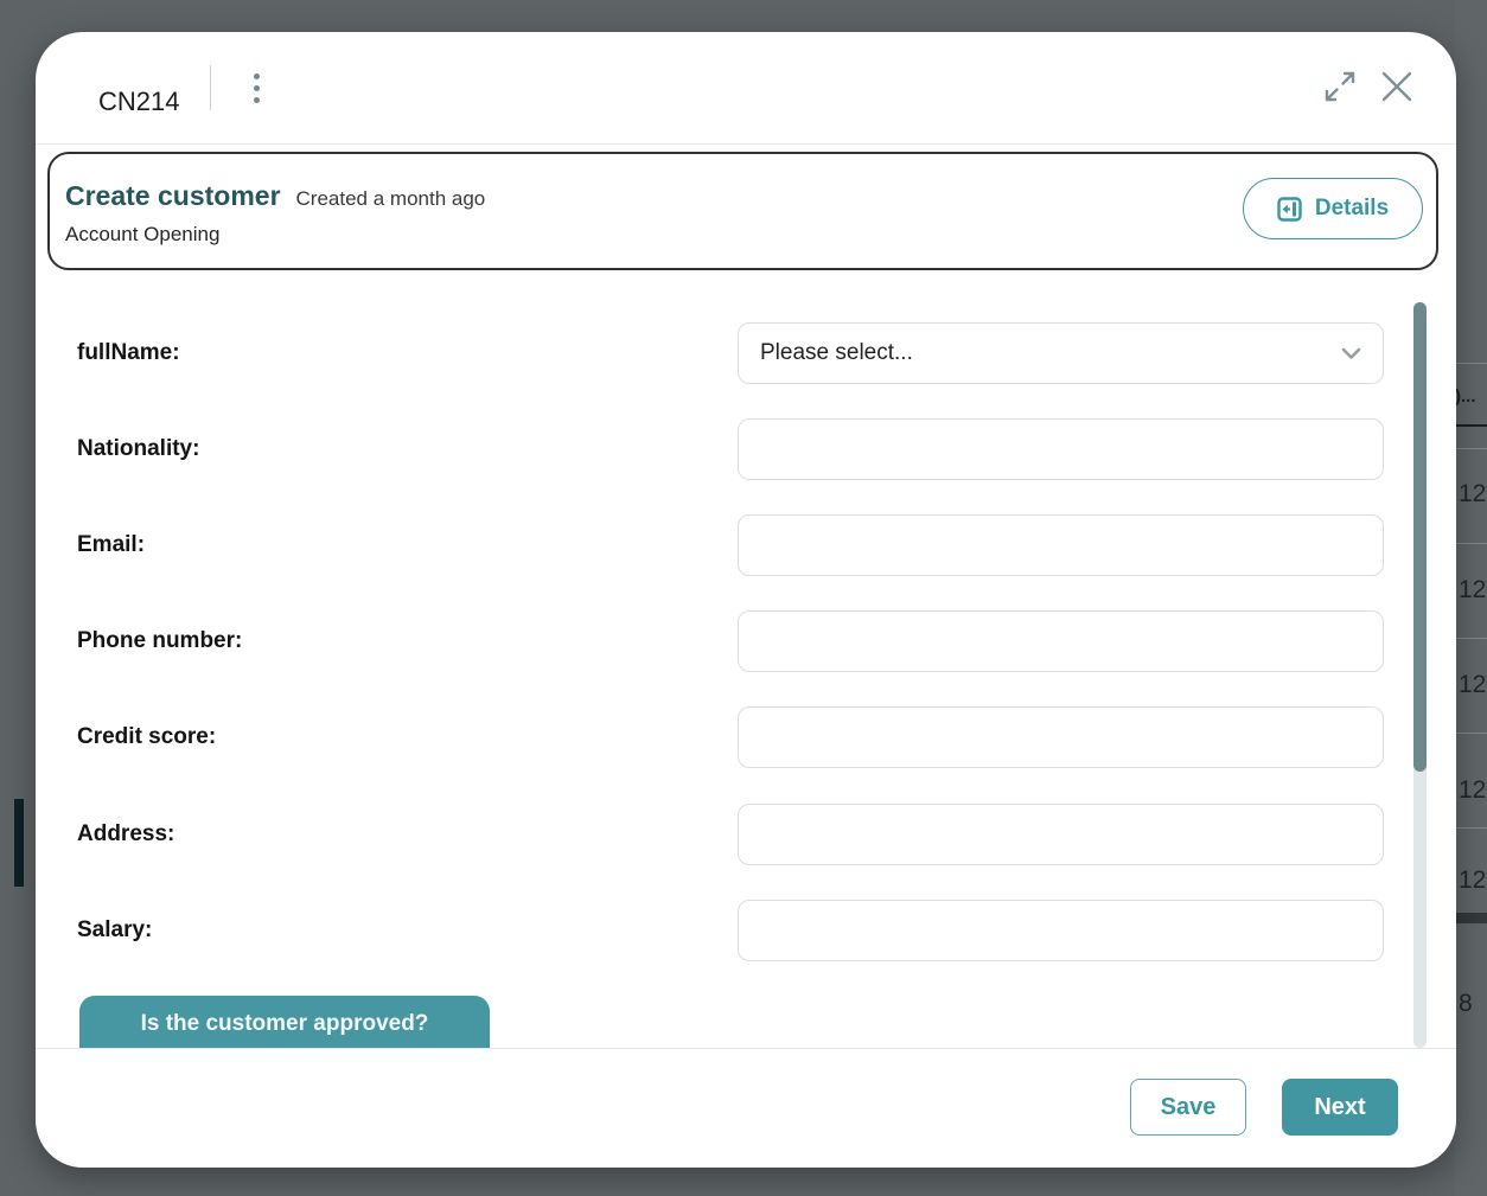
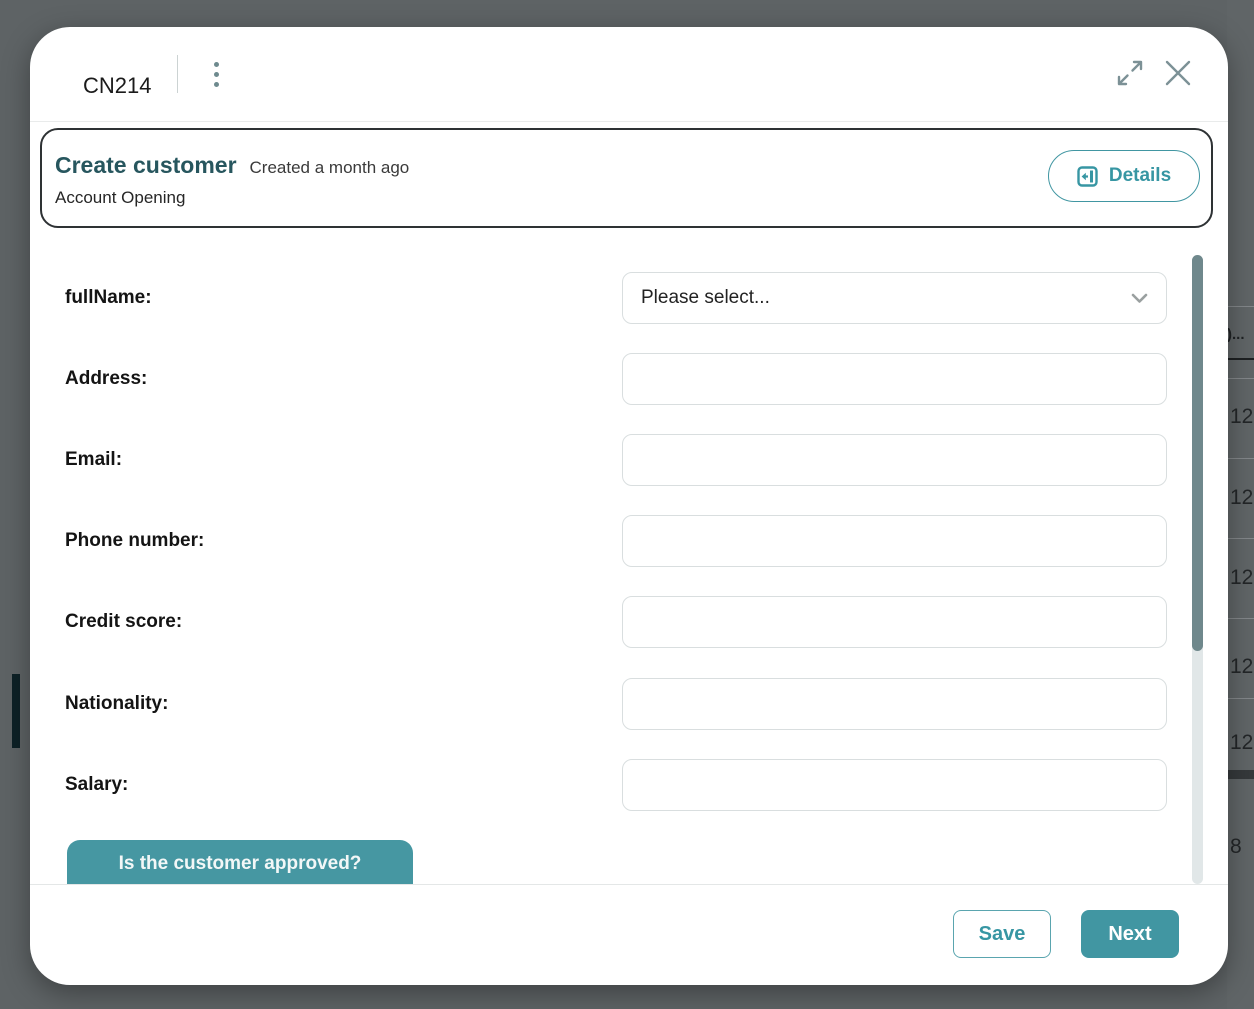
  )...
  12
  12
  12
  12
  12
  8
  CN214
  Create customer Created a month ago
  Account Opening
  Details
  fullName:
  Please select...
- Nationality:
+ Address:
  Email:
  Phone number:
  Credit score:
- Address:
+ Nationality:
  Salary:
  Is the customer approved?
  Save
  Next
